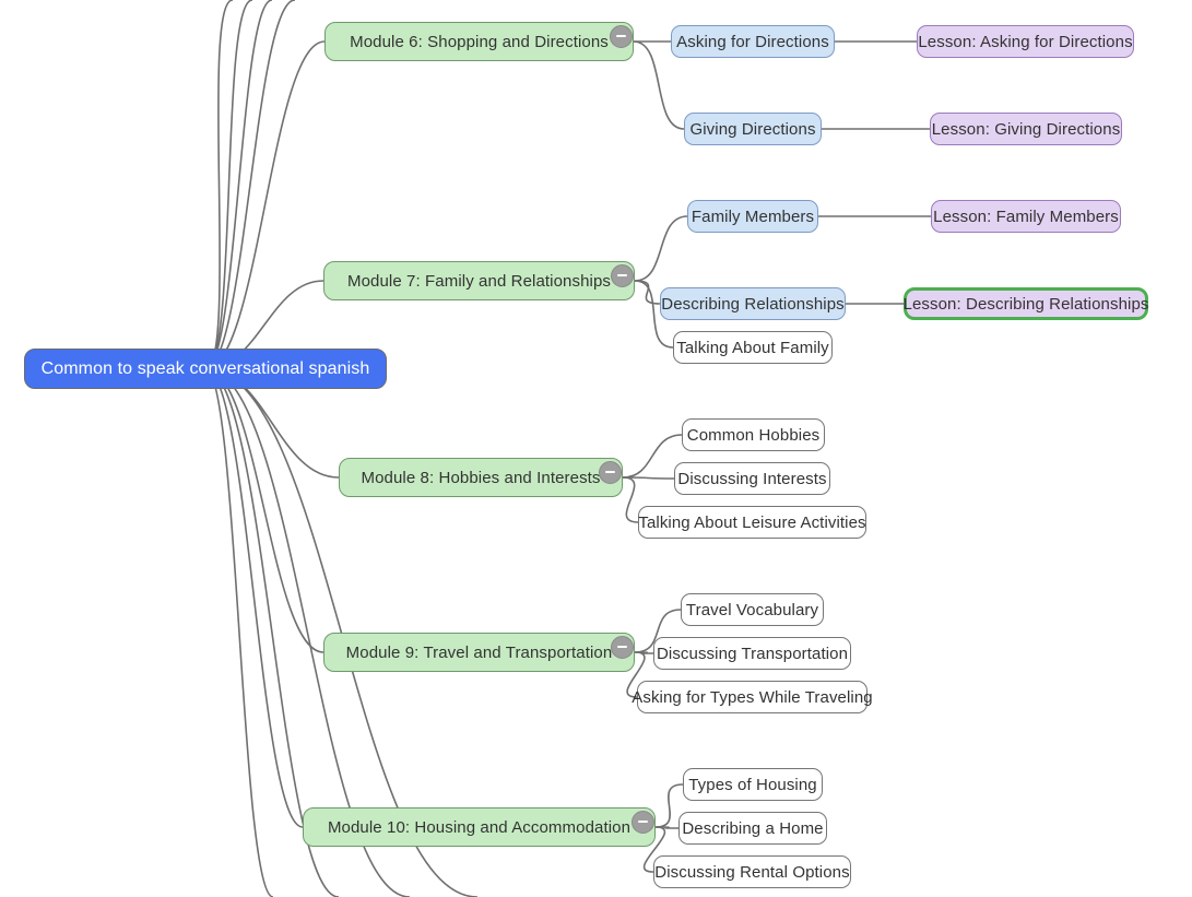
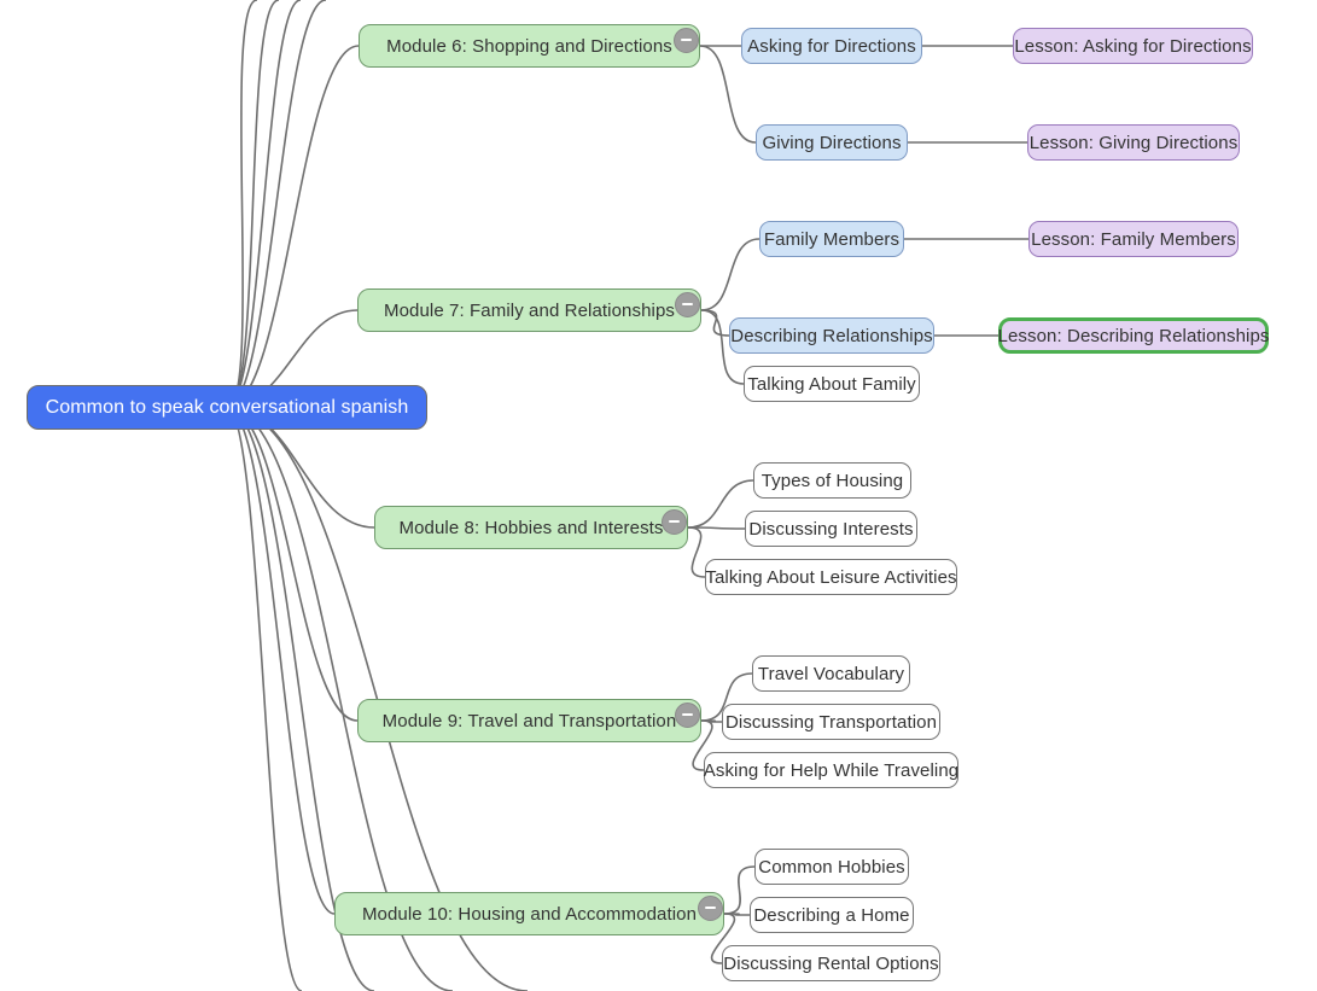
  Module 6: Shopping and Directions
  Asking for Directions
  Lesson: Asking for Directions
  Giving Directions
  Lesson: Giving Directions
  Module 7: Family and Relationships
  Family Members
  Lesson: Family Members
  Describing Relationships
  Lesson: Describing Relationships
  Talking About Family
  Module 8: Hobbies and Interests
- Common Hobbies
+ Types of Housing
  Discussing Interests
  Talking About Leisure Activities
  Module 9: Travel and Transportation
  Travel Vocabulary
  Discussing Transportation
- Asking for Types While Traveling
+ Asking for Help While Traveling
  Module 10: Housing and Accommodation
- Types of Housing
+ Common Hobbies
  Describing a Home
  Discussing Rental Options
  Common to speak conversational spanish
